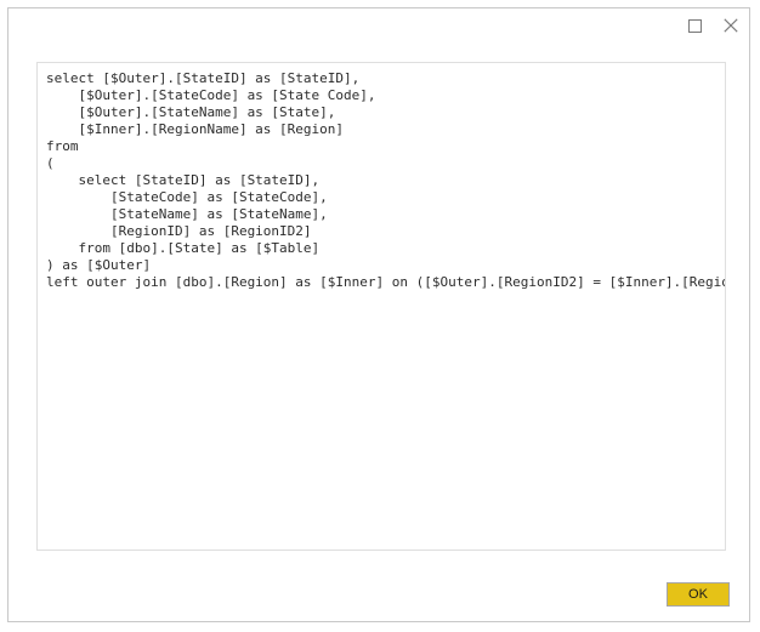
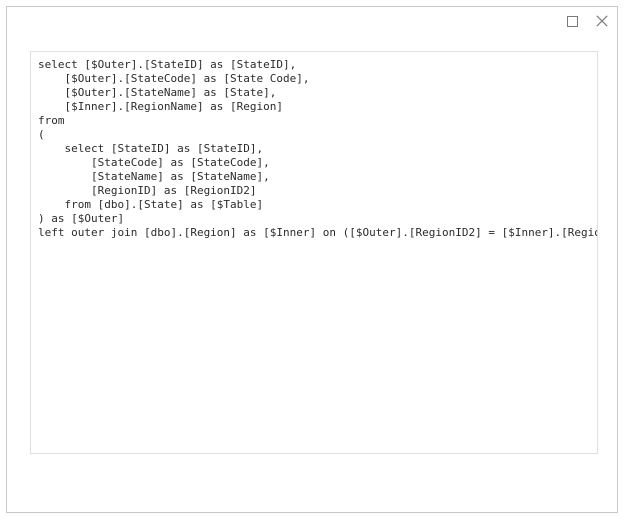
  select [$Outer].[StateID] as [StateID],
  [$Outer].[StateCode] as [State Code],
  [$Outer].[StateName] as [State],
  [$Inner].[RegionName] as [Region]
  from
  (
  select [StateID] as [StateID],
  [StateCode] as [StateCode],
  [StateName] as [StateName],
  [RegionID] as [RegionID2]
  from [dbo].[State] as [$Table]
  ) as [$Outer]
  left outer join [dbo].[Region] as [$Inner] on ([$Outer].[RegionID2] = [$Inner].[Regi
- OK
